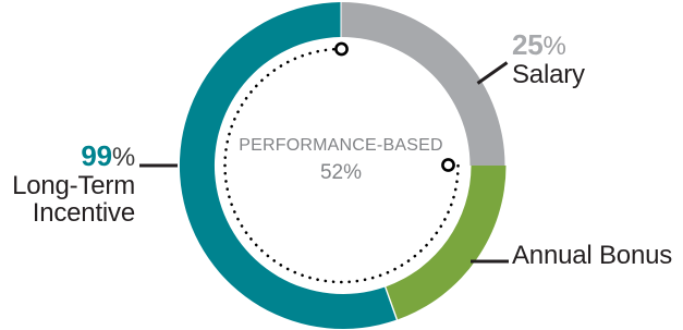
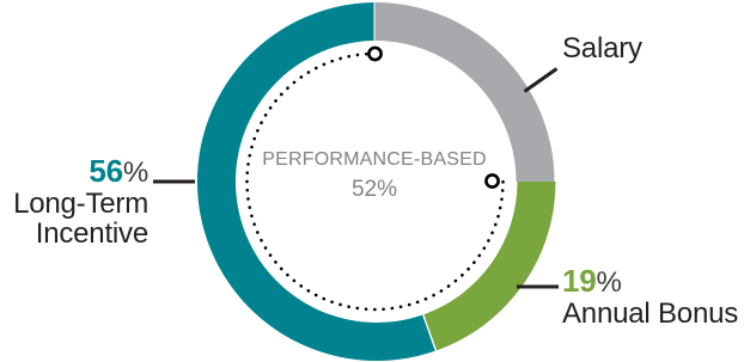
  PERFORMANCE-BASED
  52%
- 25%
  Salary
+ 19%
  Annual Bonus
- 99%
+ 56%
  Long-Term
  Incentive
